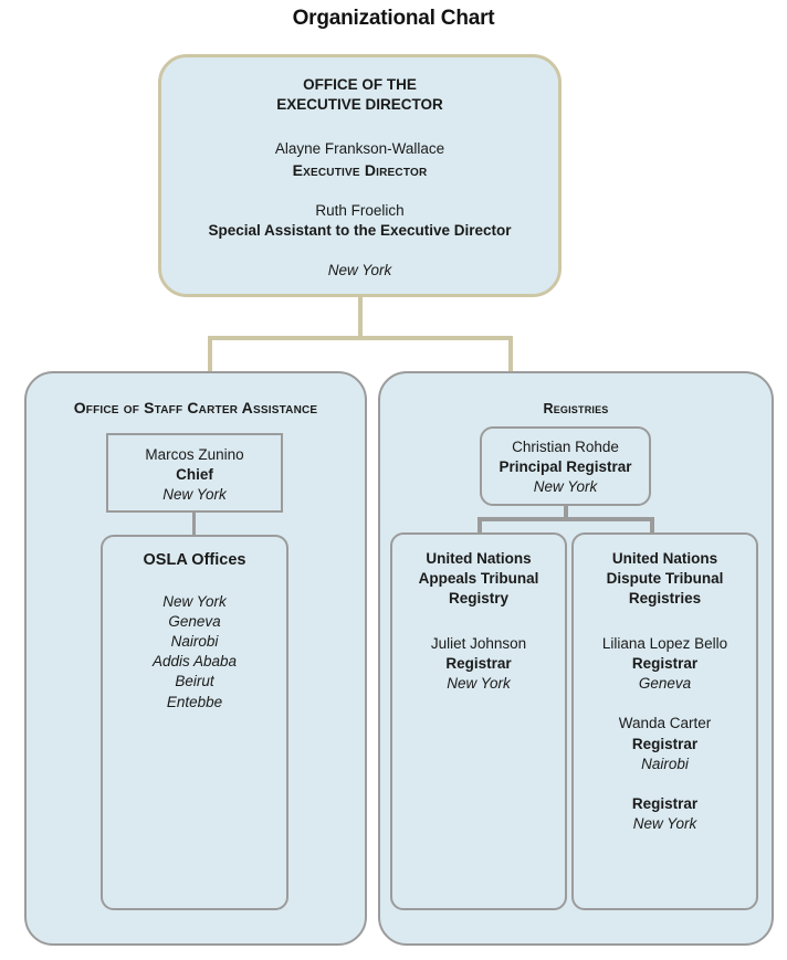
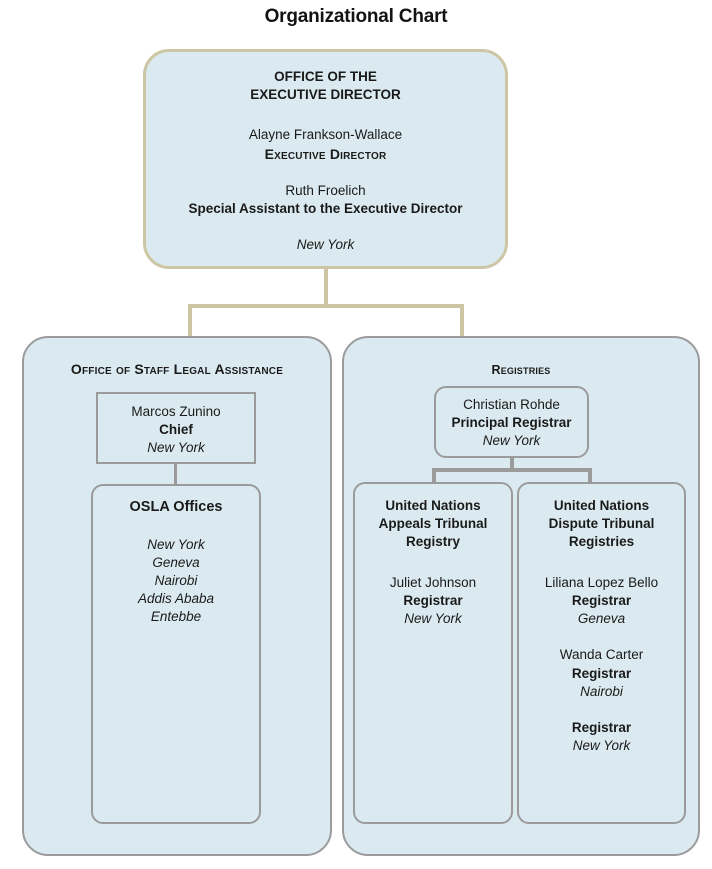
  Organizational Chart
  OFFICE OF THE
  EXECUTIVE DIRECTOR
  Alayne Frankson-Wallace
  Executive Director
  Ruth Froelich
  Special Assistant to the Executive Director
  New York
- Office of Staff Carter Assistance
+ Office of Staff Legal Assistance
  Marcos Zunino
  Chief
  New York
  OSLA Offices
  New York
  Geneva
  Nairobi
  Addis Ababa
- Beirut
  Entebbe
  Registries
  Christian Rohde
  Principal Registrar
  New York
  United Nations
  Appeals Tribunal
  Registry
  Juliet Johnson
  Registrar
  New York
  United Nations
  Dispute Tribunal
  Registries
  Liliana Lopez Bello
  Registrar
  Geneva
  Wanda Carter
  Registrar
  Nairobi
  Registrar
  New York
